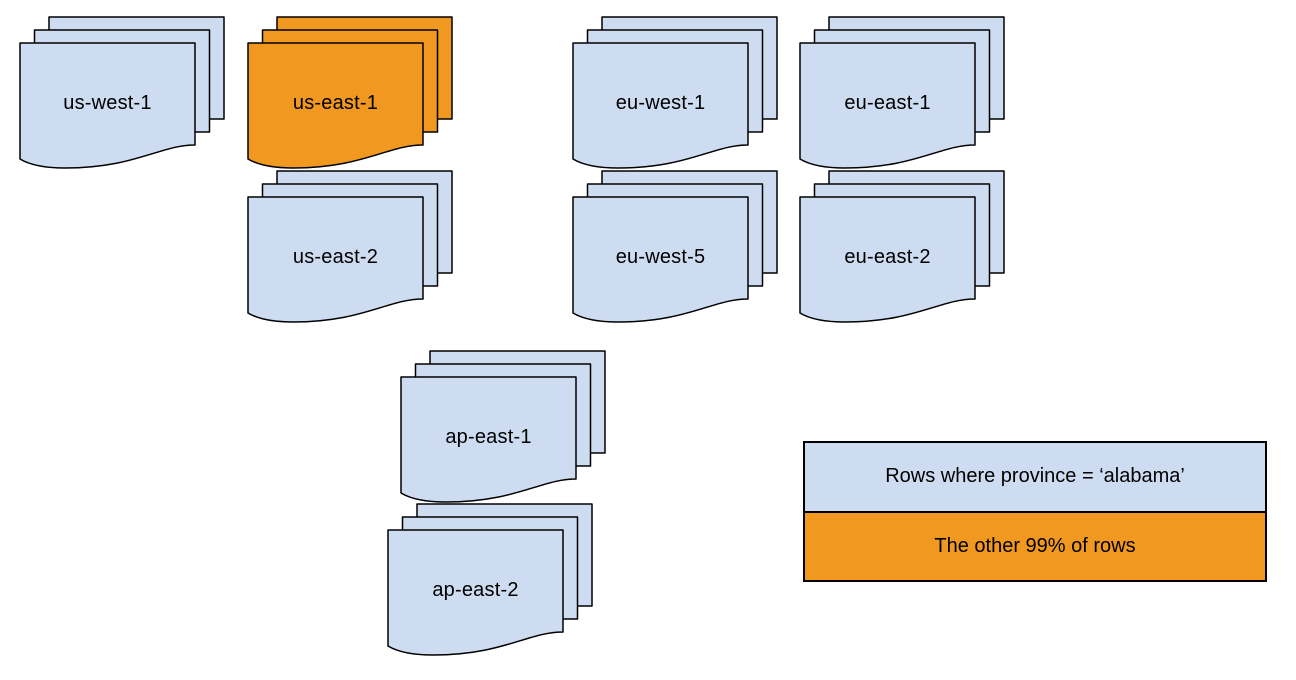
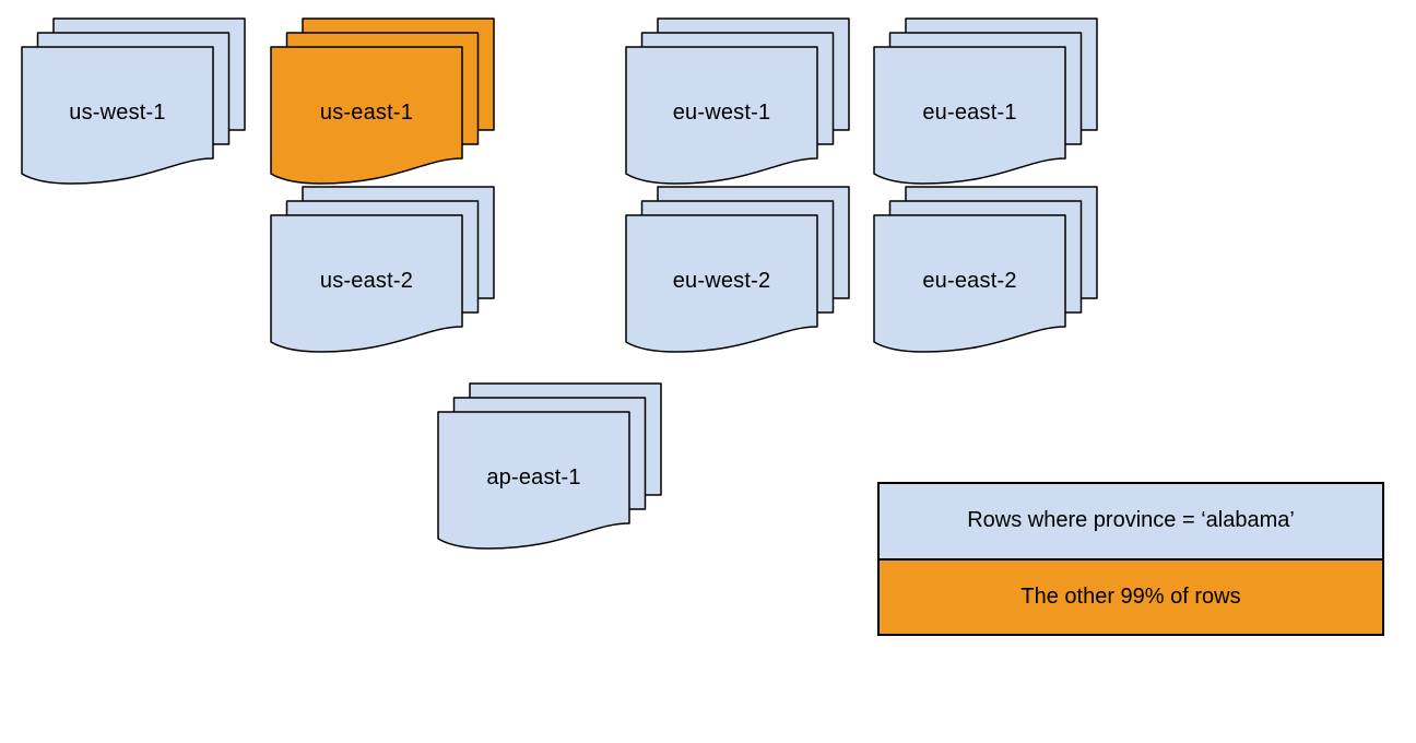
  us-west-1
  us-east-1
  eu-west-1
  eu-east-1
  us-east-2
- eu-west-5
+ eu-west-2
  eu-east-2
  ap-east-1
- ap-east-2
  Rows where province = ‘alabama’
  The other 99% of rows
